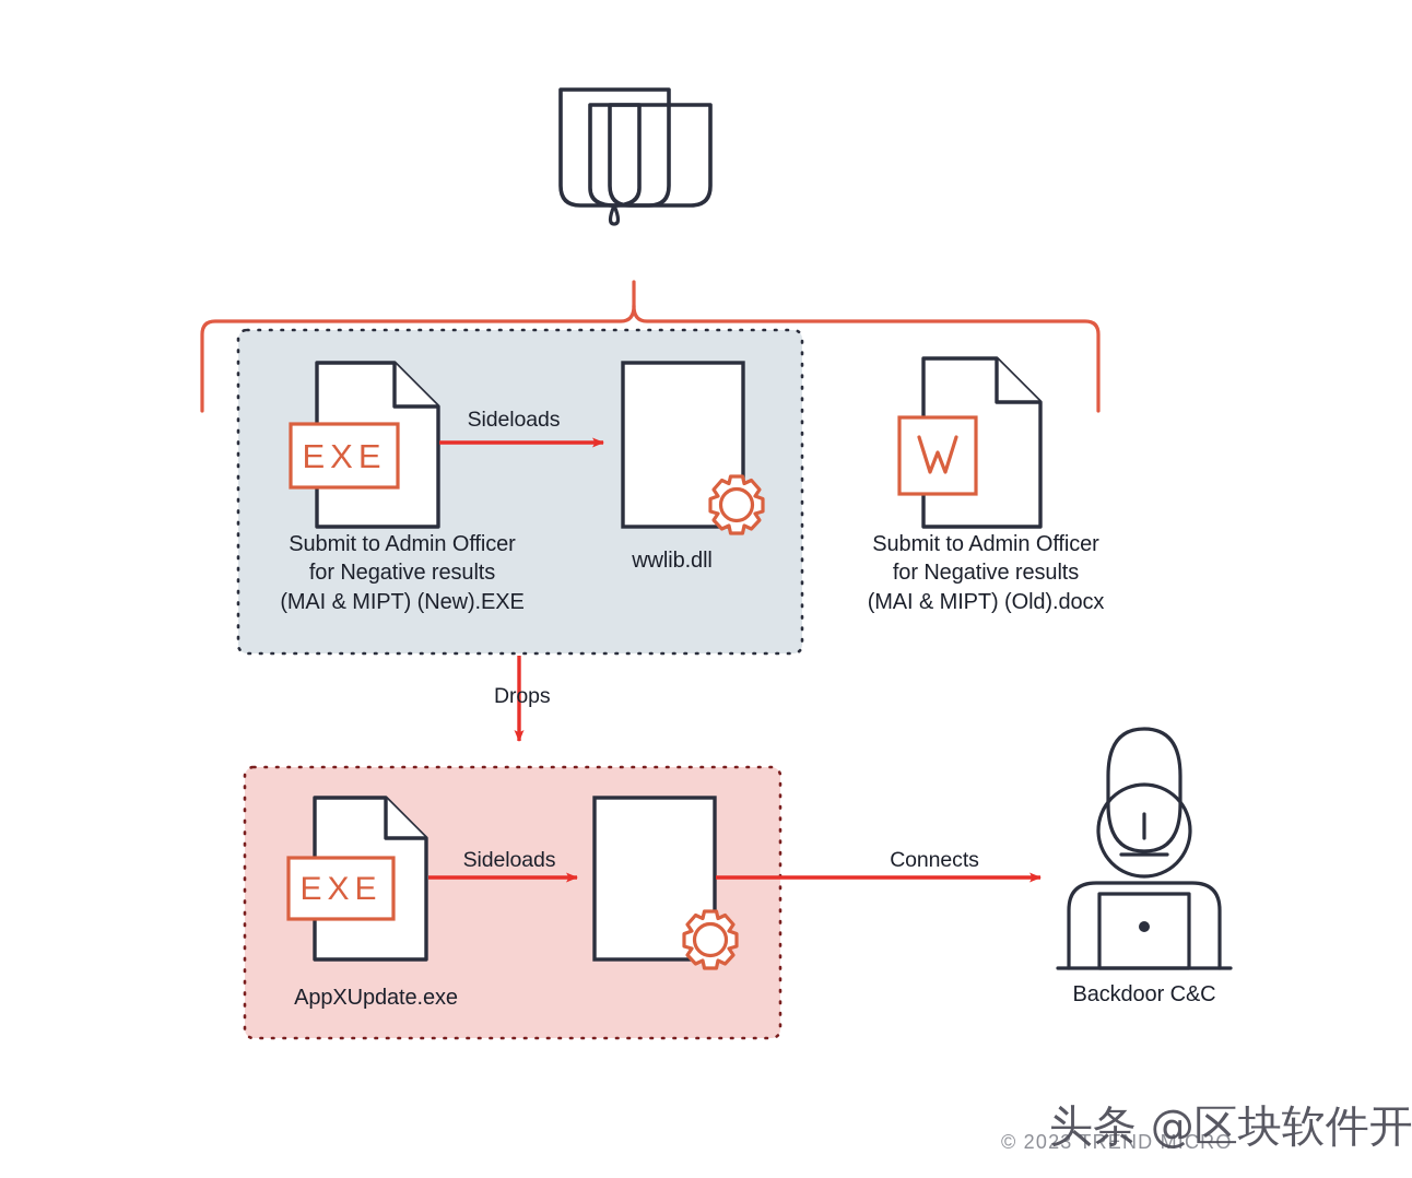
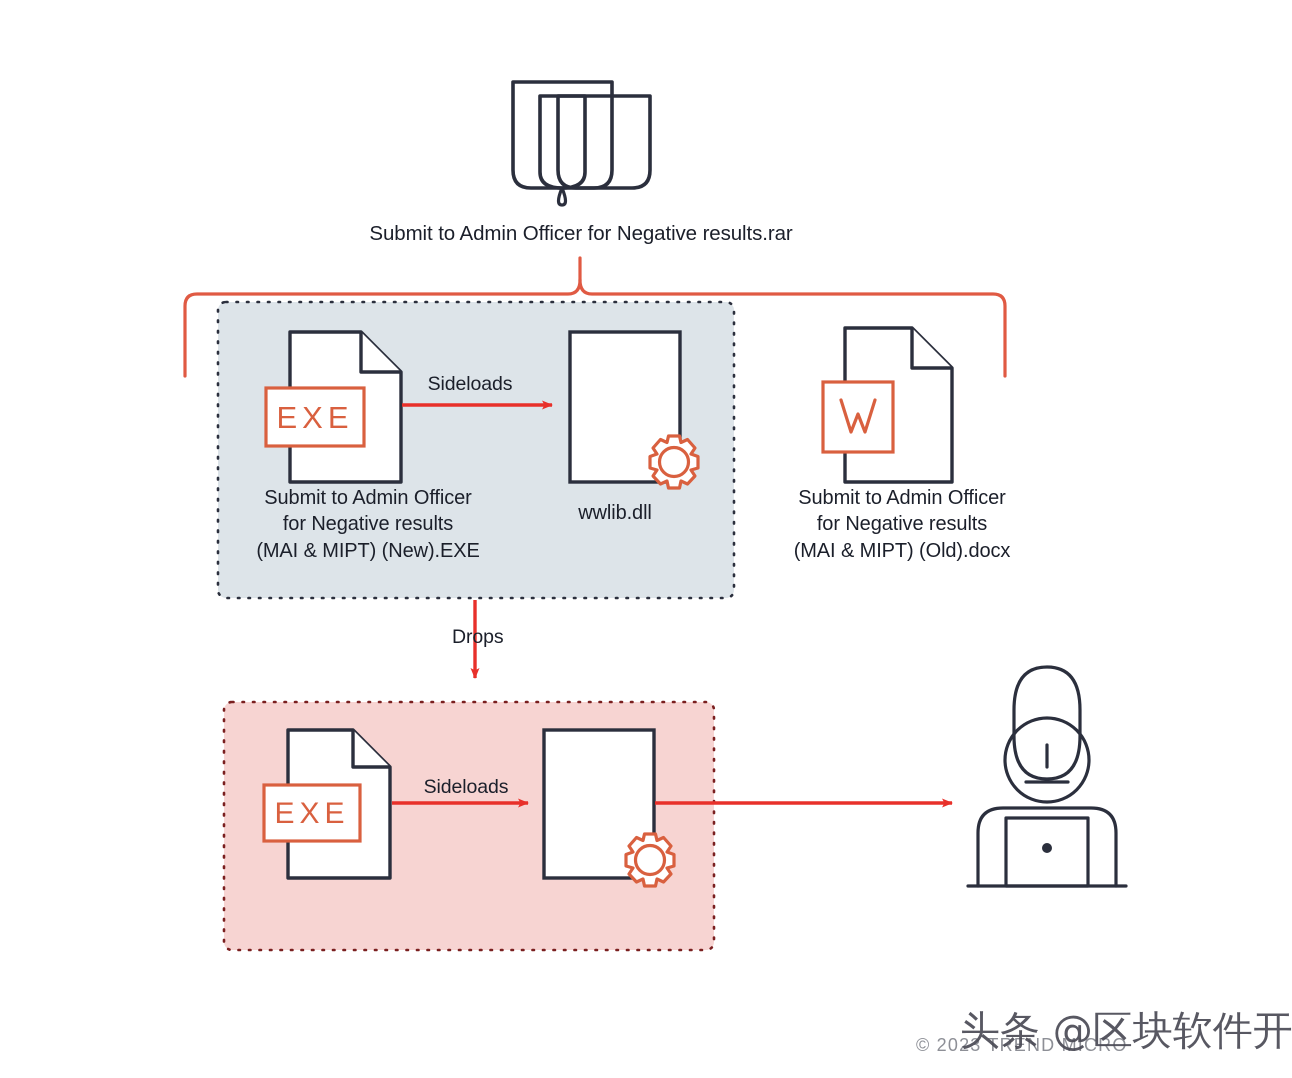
+ Submit to Admin Officer for Negative results.rar
  Submit to Admin Officer
  for Negative results
  (MAI & MIPT) (New).EXE
  wwlib.dll
  Submit to Admin Officer
  for Negative results
  (MAI & MIPT) (Old).docx
  Sideloads
  Drops
  Sideloads
- Connects
- AppXUpdate.exe
- Backdoor C&C
  EXE
  EXE
  © 2023 TREND MICRO
  头条 @区块软件开
